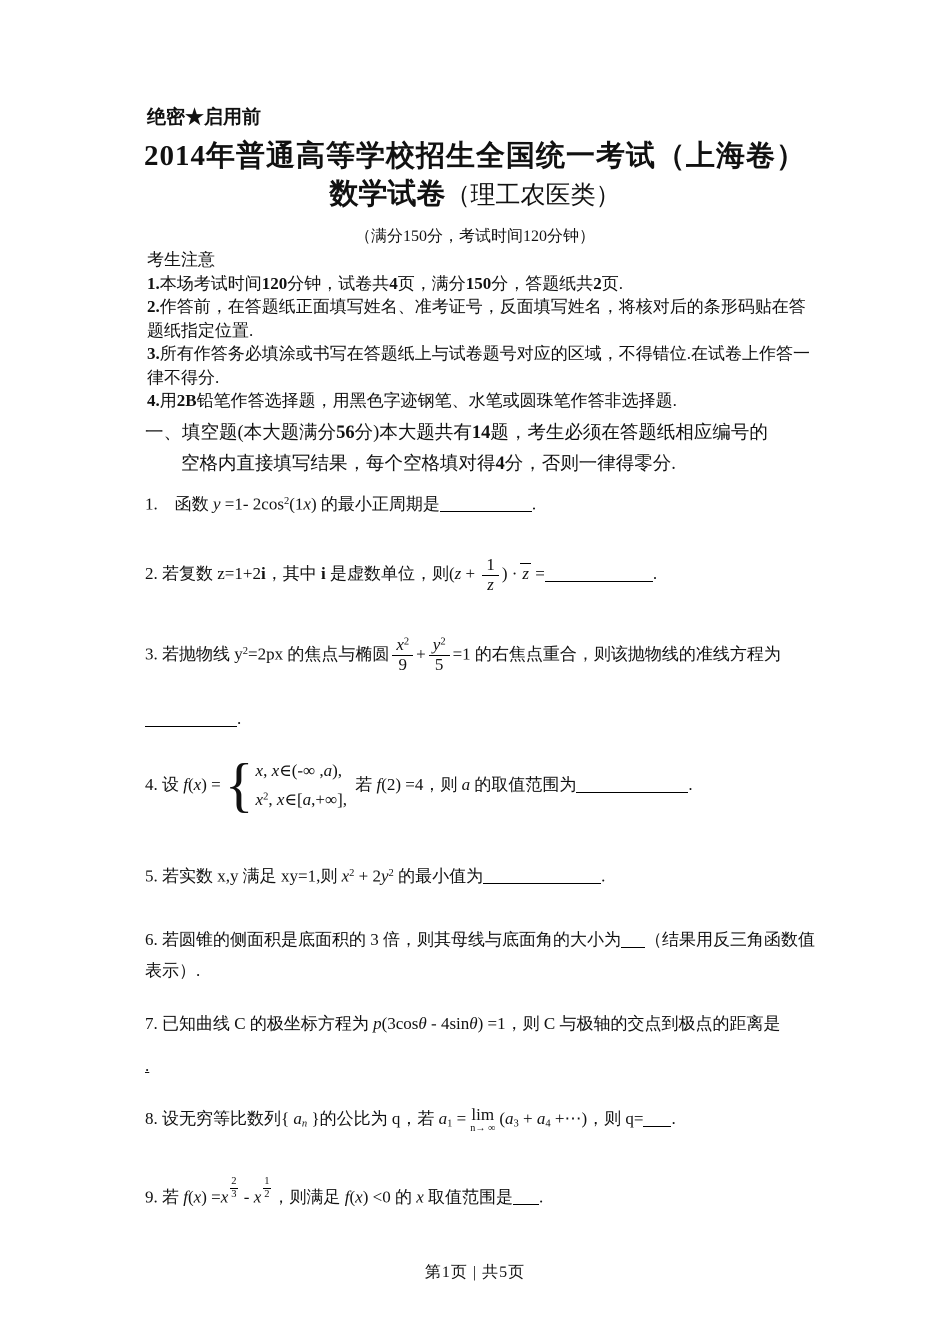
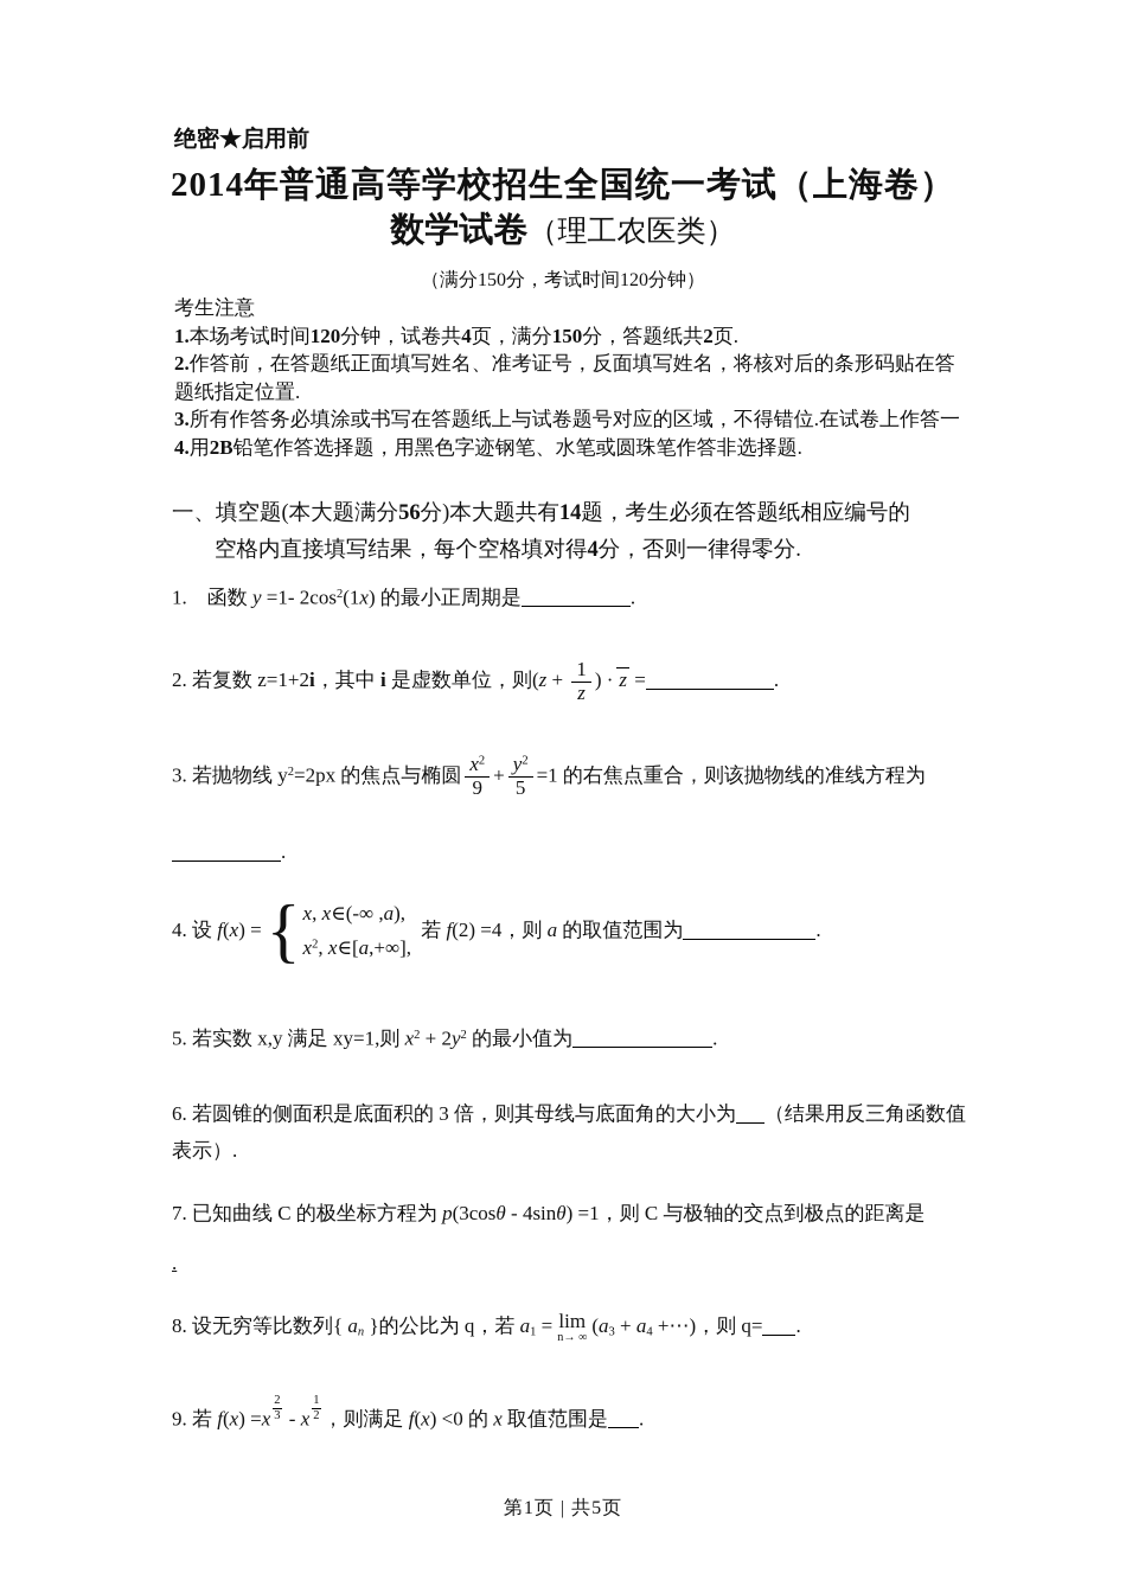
  绝密★启用前
  2014年普通高等学校招生全国统一考试（上海卷）
  数学试卷（理工农医类）
  （满分150分，考试时间120分钟）
  考生注意
  1.本场考试时间120分钟，试卷共4页，满分150分，答题纸共2页.
  2.作答前，在答题纸正面填写姓名、准考证号，反面填写姓名，将核对后的条形码贴在答
  题纸指定位置.
  3.所有作答务必填涂或书写在答题纸上与试卷题号对应的区域，不得错位.在试卷上作答一
- 律不得分.
  4.用2B铅笔作答选择题，用黑色字迹钢笔、水笔或圆珠笔作答非选择题.
  一、填空题(本大题满分56分)本大题共有14题，考生必须在答题纸相应编号的
  空格内直接填写结果，每个空格填对得4分，否则一律得零分.
  1. 函数 y =1- 2cos2(1x) 的最小正周期是 .
  2. 若复数 z=1+2i，其中 i 是虚数单位，则(z +
  1
  z
  ) · z = .
  3. 若抛物线 y2=2px 的焦点与椭圆
  x2
  9
  +
  y2
  5
  =1 的右焦点重合，则该抛物线的准线方程为
  .
  4. 设 f(x) =
  {
  x, x∈(-∞ ,a),
  x2, x∈[a,+∞],
  若 f(2) =4，则 a 的取值范围为 .
  5. 若实数 x,y 满足 xy=1,则 x2 + 2y2 的最小值为 .
  6. 若圆锥的侧面积是底面积的 3 倍，则其母线与底面角的大小为 （结果用反三角函数值
  表示）.
  7. 已知曲线 C 的极坐标方程为 p(3cosθ - 4sinθ) =1，则 C 与极轴的交点到极点的距离是
  .
  8. 设无穷等比数列{ an }的公比为 q，若 a1 =
  lim
  n→ ∞
  (a3 + a4 +⋯)，则 q= .
  9. 若 f(x) =x
  2
  3
  - x
  1
  2
  ，则满足 f(x) <0 的 x 取值范围是 .
  第1页 | 共5页
